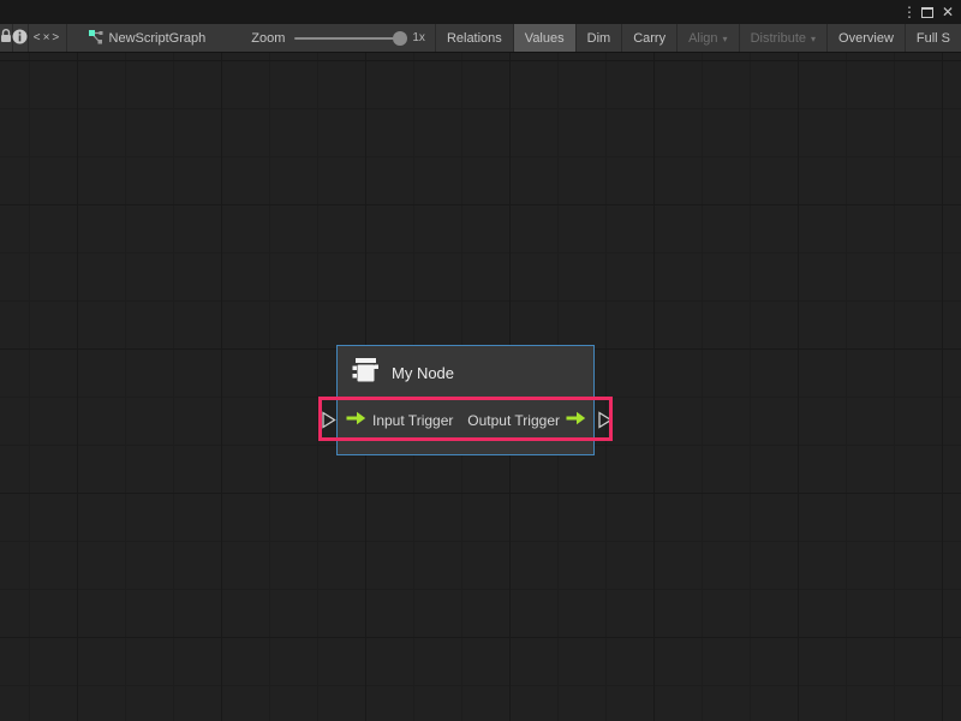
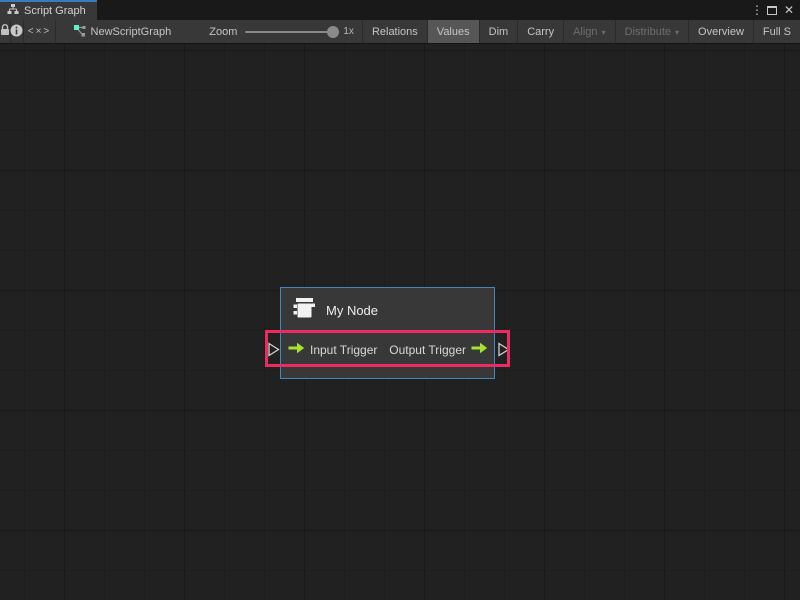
+ Script Graph
  ⋮
  ✕
  <×>
  NewScriptGraph
  Zoom
  1x
  Relations
  Values
  Dim
  Carry
  Align
  ▾
  Distribute
  ▾
  Overview
  Full S
  My Node
  Input Trigger
  Output Trigger
